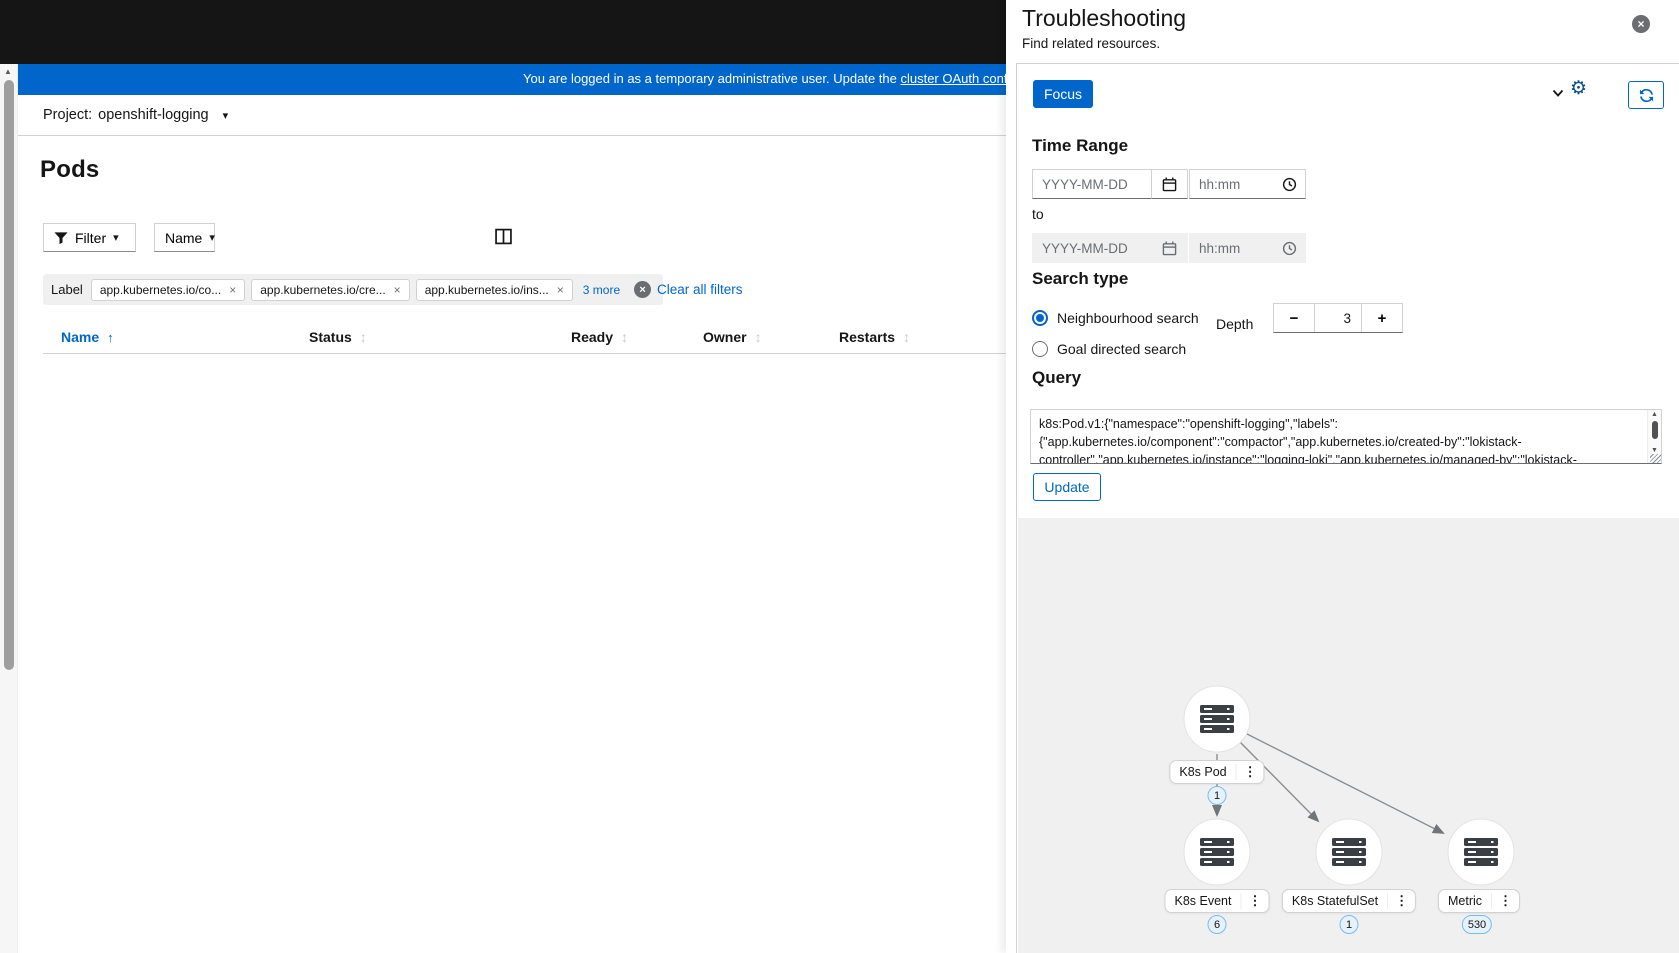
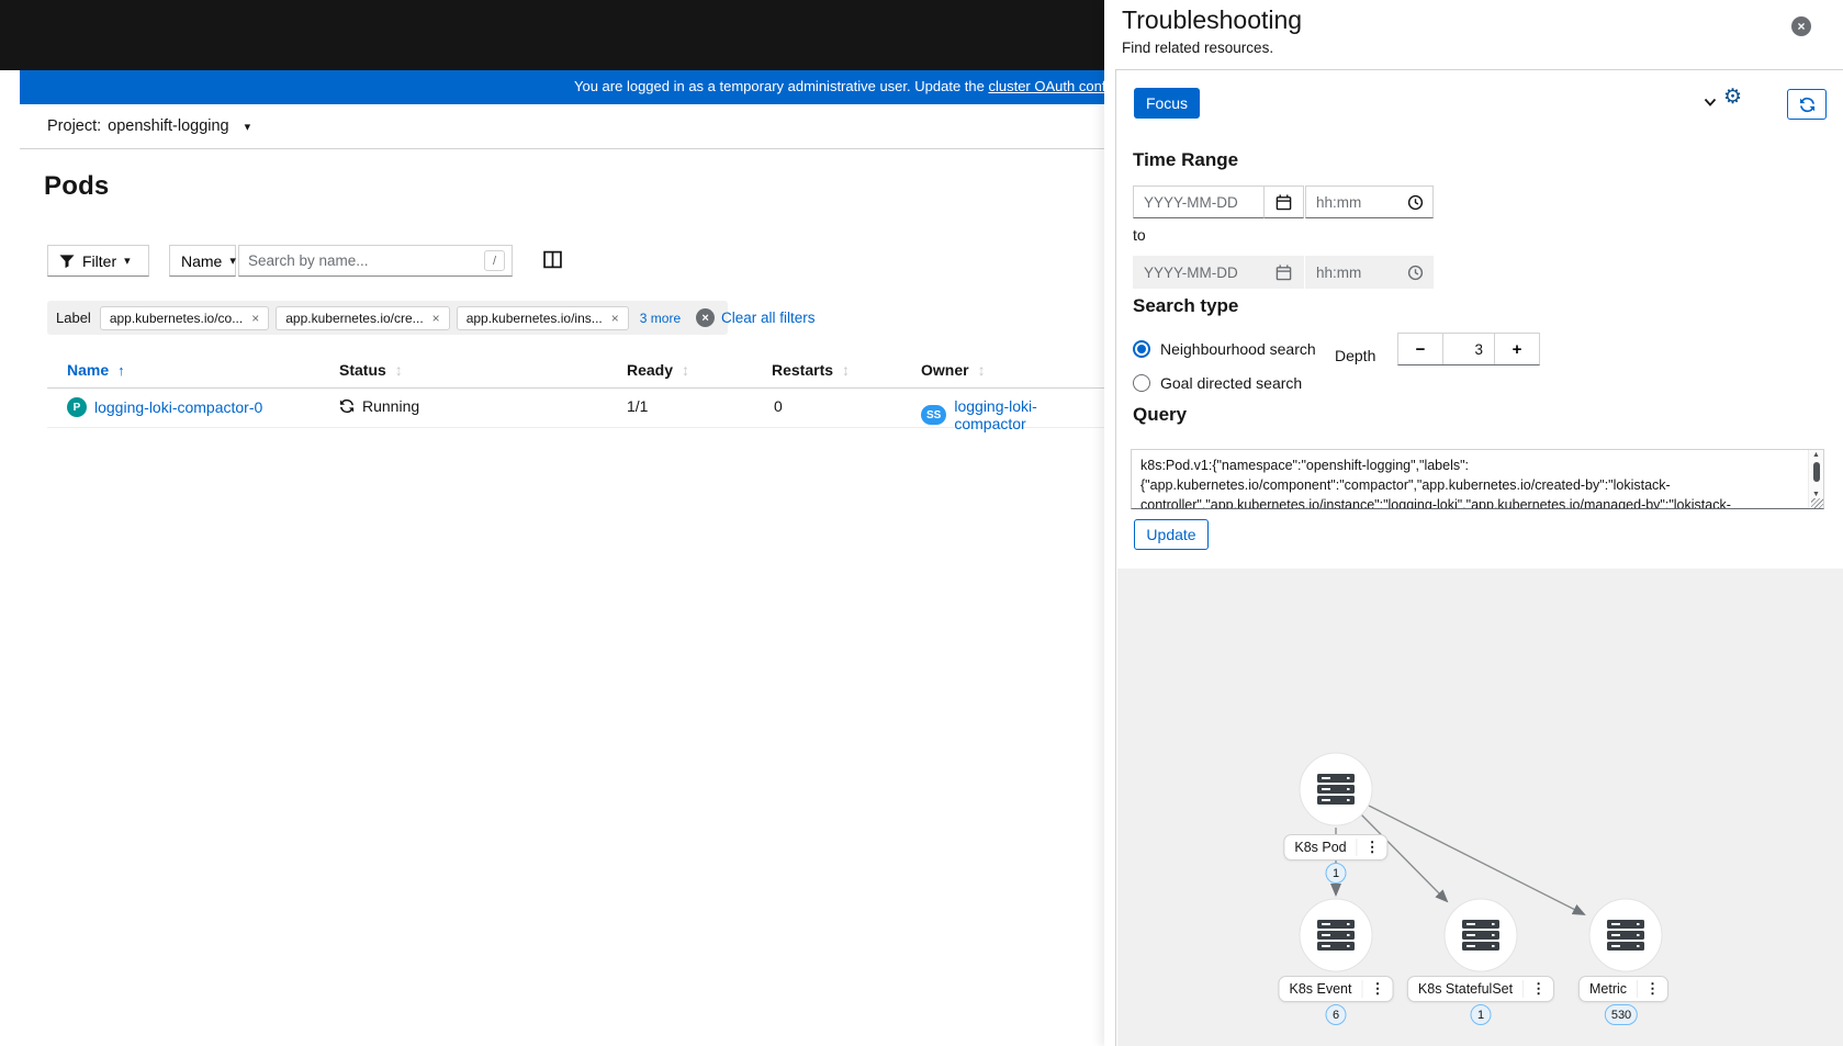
- ▲
  You are logged in as a temporary administrative user. Update the cluster OAuth con
  Project:
  openshift-logging
  ▾
  Pods
  Filter
  ▾
  Name
  ▾
+ Search by name...
+ /
  Label
  app.kubernetes.io/co...
  ×
  app.kubernetes.io/cre...
  ×
  app.kubernetes.io/ins...
  ×
  3 more
  ×
  Clear all filters
  Name
  ↑
  Status
  ↕
  Ready
  ↕
- Owner
+ Restarts
  ↕
- Restarts
+ Owner
  ↕
+ P
+ logging-loki-compactor-0
+ Running
+ 1/1
+ 0
+ SS
+ logging-loki-compactor
  Troubleshooting
  Find related resources.
  ×
  Focus
  ⚙
  Time Range
  YYYY-MM-DD
  hh:mm
  to
  YYYY-MM-DD
  hh:mm
  Search type
  Neighbourhood search
  Depth
  −
  3
  +
  Goal directed search
  Query
  k8s:Pod.v1:{"namespace":"openshift-logging","labels":
  {"app.kubernetes.io/component":"compactor","app.kubernetes.io/created-by":"lokistack-
  Update
  K8s Pod
  ⋮
  1
  K8s Event
  ⋮
  6
  K8s StatefulSet
  ⋮
  1
  Metric
  ⋮
  530
